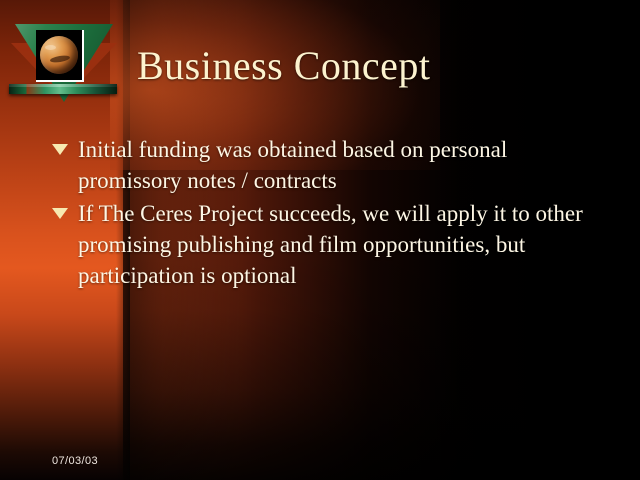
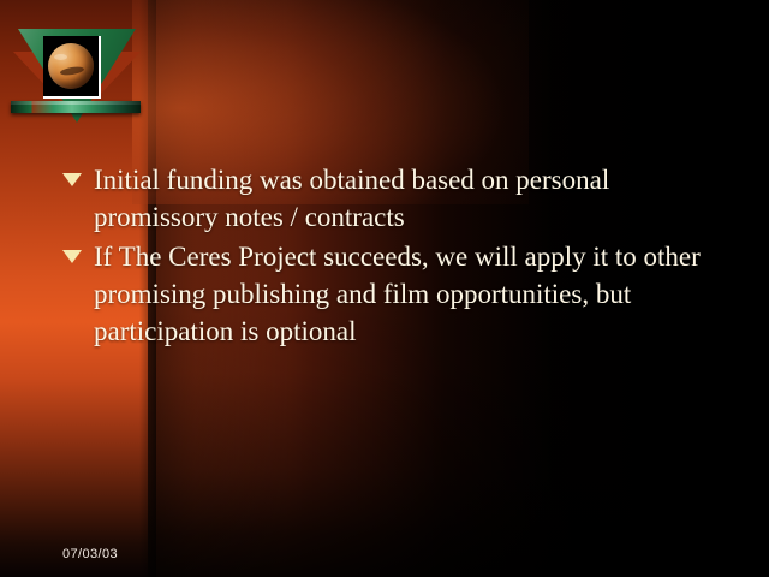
- Business Concept
  Initial funding was obtained based on personal promissory notes / contracts
  If The Ceres Project succeeds, we will apply it to other promising publishing and film opportunities, but participation is optional
  07/03/03
